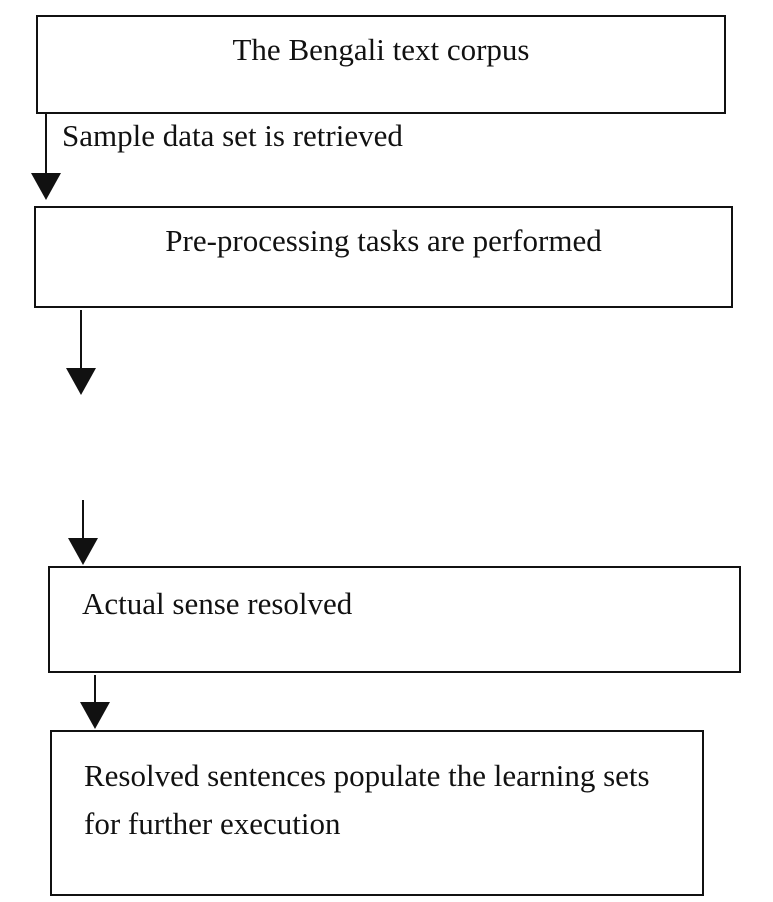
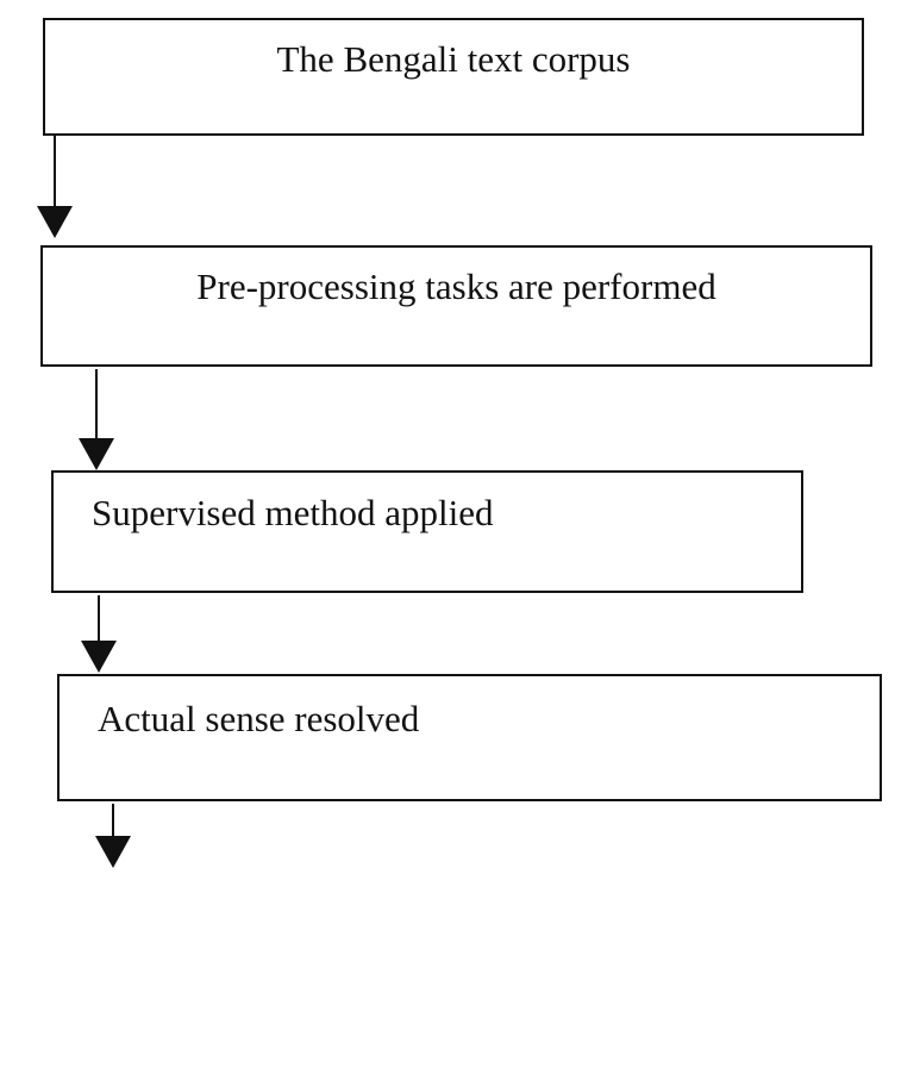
  The Bengali text corpus
- Sample data set is retrieved
  Pre-processing tasks are performed
+ Supervised method applied
  Actual sense resolved
- Resolved sentences populate the learning sets for further execution
